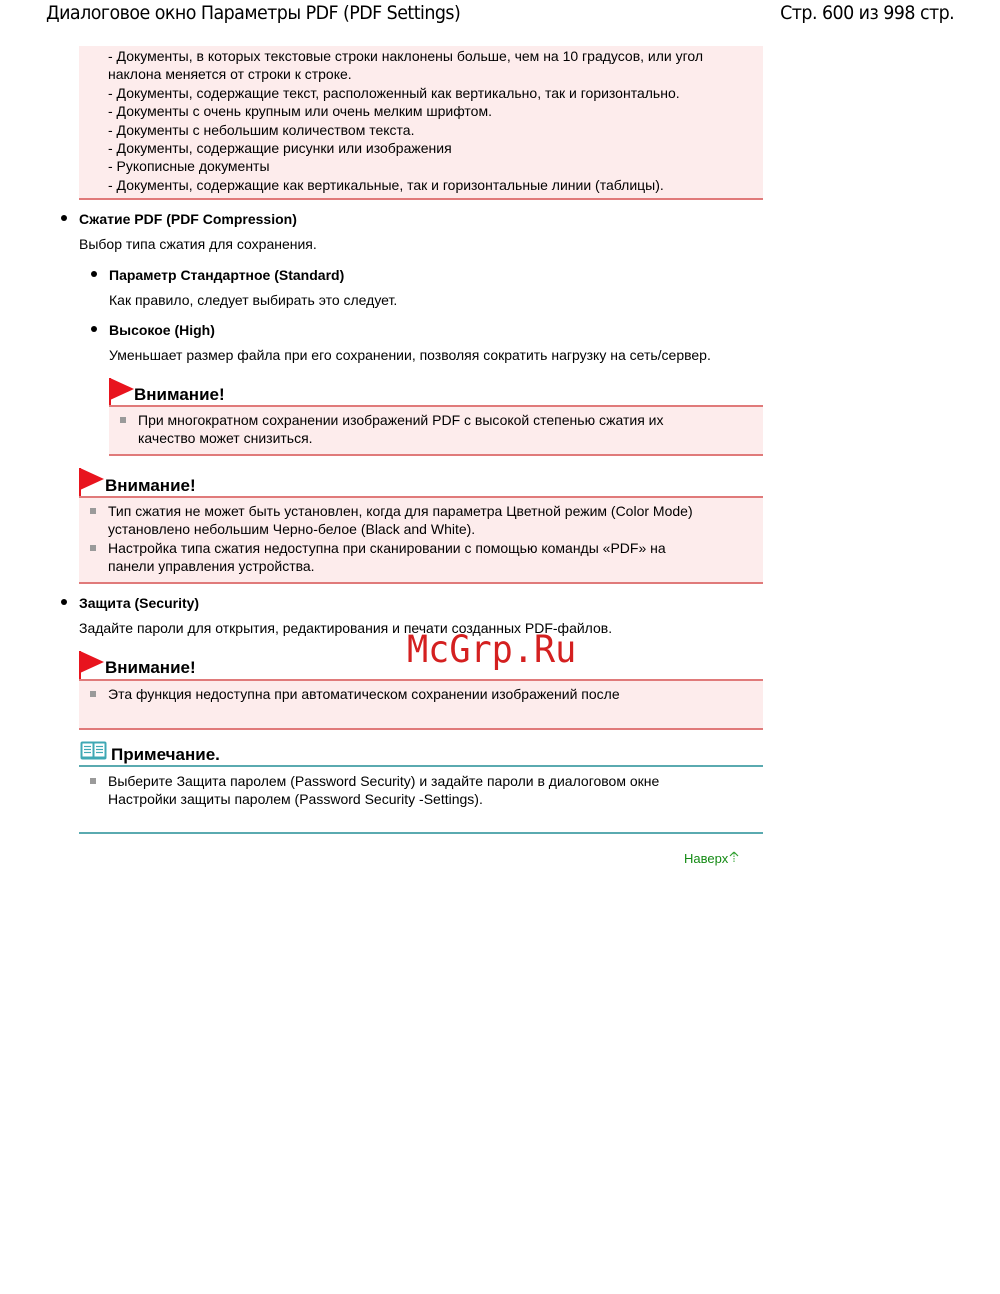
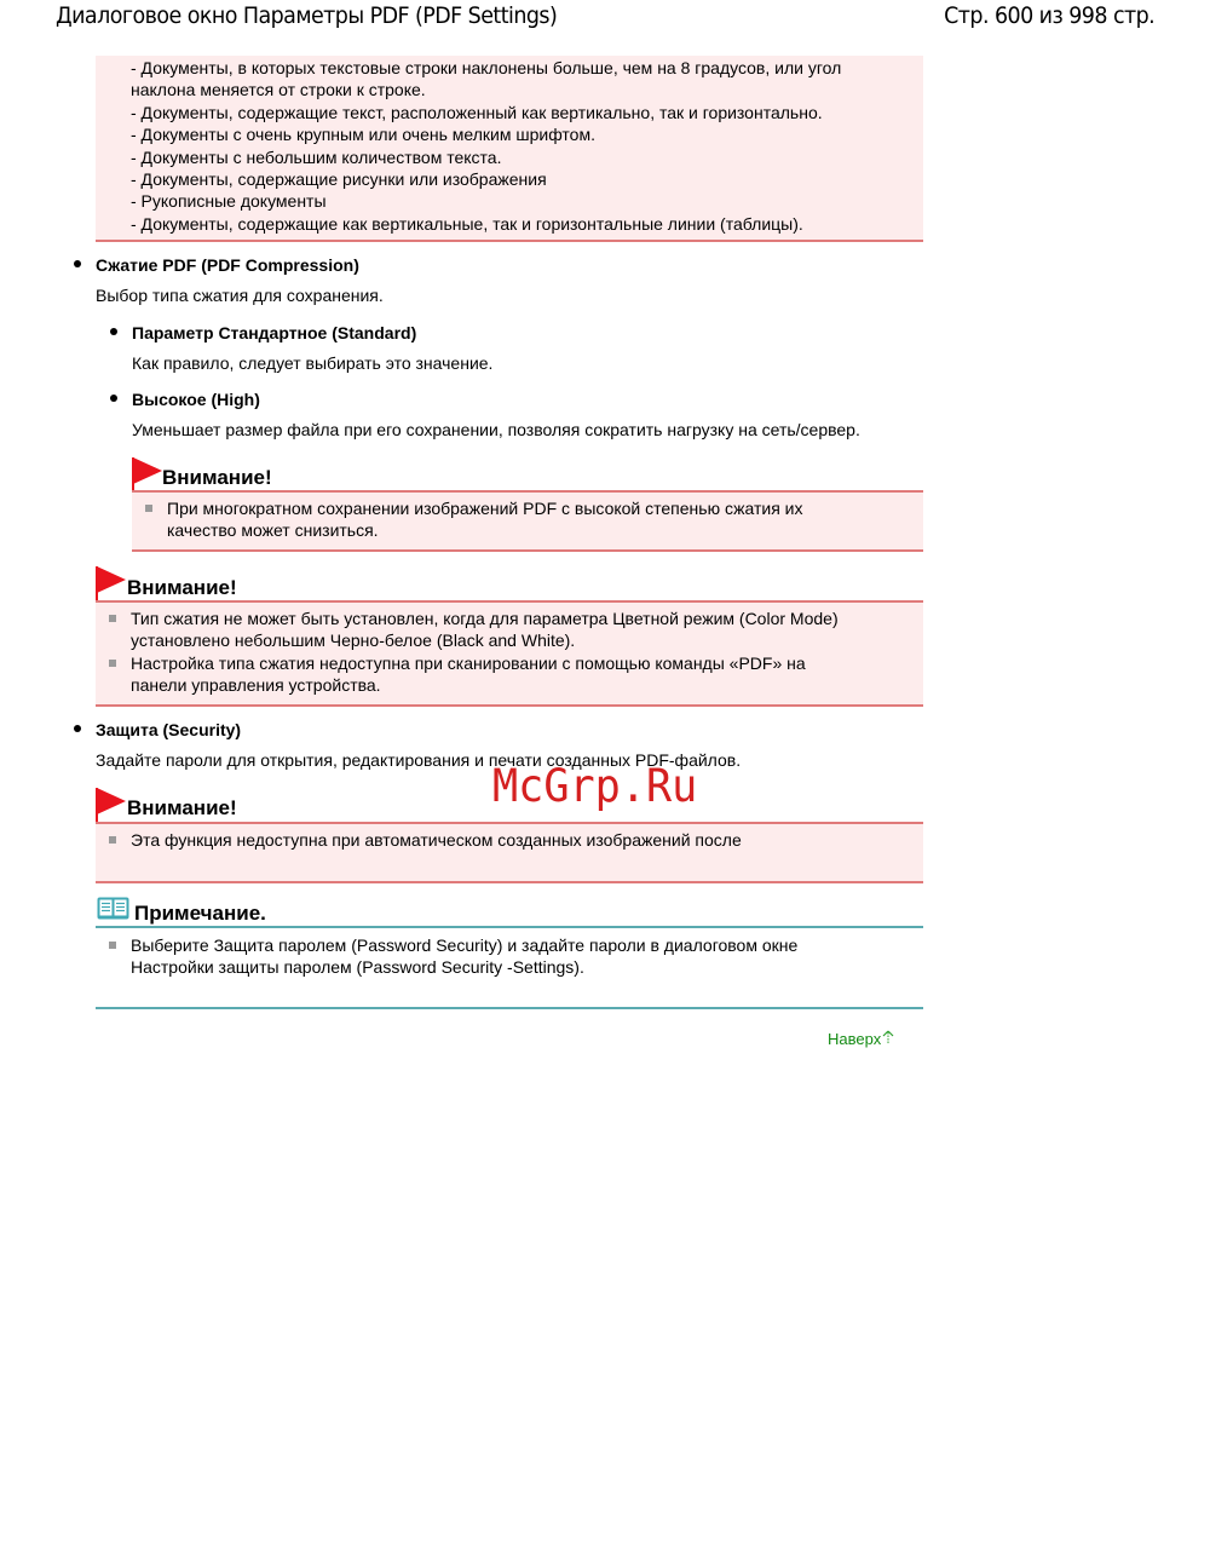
  Диалоговое окно Параметры PDF (PDF Settings)
  Стр. 600 из 998 стр.
- - Документы, в которых текстовые строки наклонены больше, чем на 10 градусов, или угол
+ - Документы, в которых текстовые строки наклонены больше, чем на 8 градусов, или угол
  наклона меняется от строки к строке.
  - Документы, содержащие текст, расположенный как вертикально, так и горизонтально.
  - Документы с очень крупным или очень мелким шрифтом.
  - Документы с небольшим количеством текста.
  - Документы, содержащие рисунки или изображения
  - Рукописные документы
  - Документы, содержащие как вертикальные, так и горизонтальные линии (таблицы).
  Сжатие PDF (PDF Compression)
  Выбор типа сжатия для сохранения.
  Параметр Стандартное (Standard)
- Как правило, следует выбирать это следует.
+ Как правило, следует выбирать это значение.
  Высокое (High)
  Уменьшает размер файла при его сохранении, позволяя сократить нагрузку на сеть/сервер.
  Внимание!
  При многократном сохранении изображений PDF с высокой степенью сжатия их
  качество может снизиться.
  Внимание!
  Тип сжатия не может быть установлен, когда для параметра Цветной режим (Color Mode)
  установлено небольшим Черно-белое (Black and White).
  Настройка типа сжатия недоступна при сканировании с помощью команды «PDF» на
  панели управления устройства.
  Защита (Security)
  Задайте пароли для открытия, редактирования и печати созданных PDF-файлов.
  Внимание!
- Эта функция недоступна при автоматическом сохранении изображений после
+ Эта функция недоступна при автоматическом созданных изображений после
  Примечание.
  Выберите Защита паролем (Password Security) и задайте пароли в диалоговом окне
  Настройки защиты паролем (Password Security -Settings).
  McGrp.Ru
  Наверх
